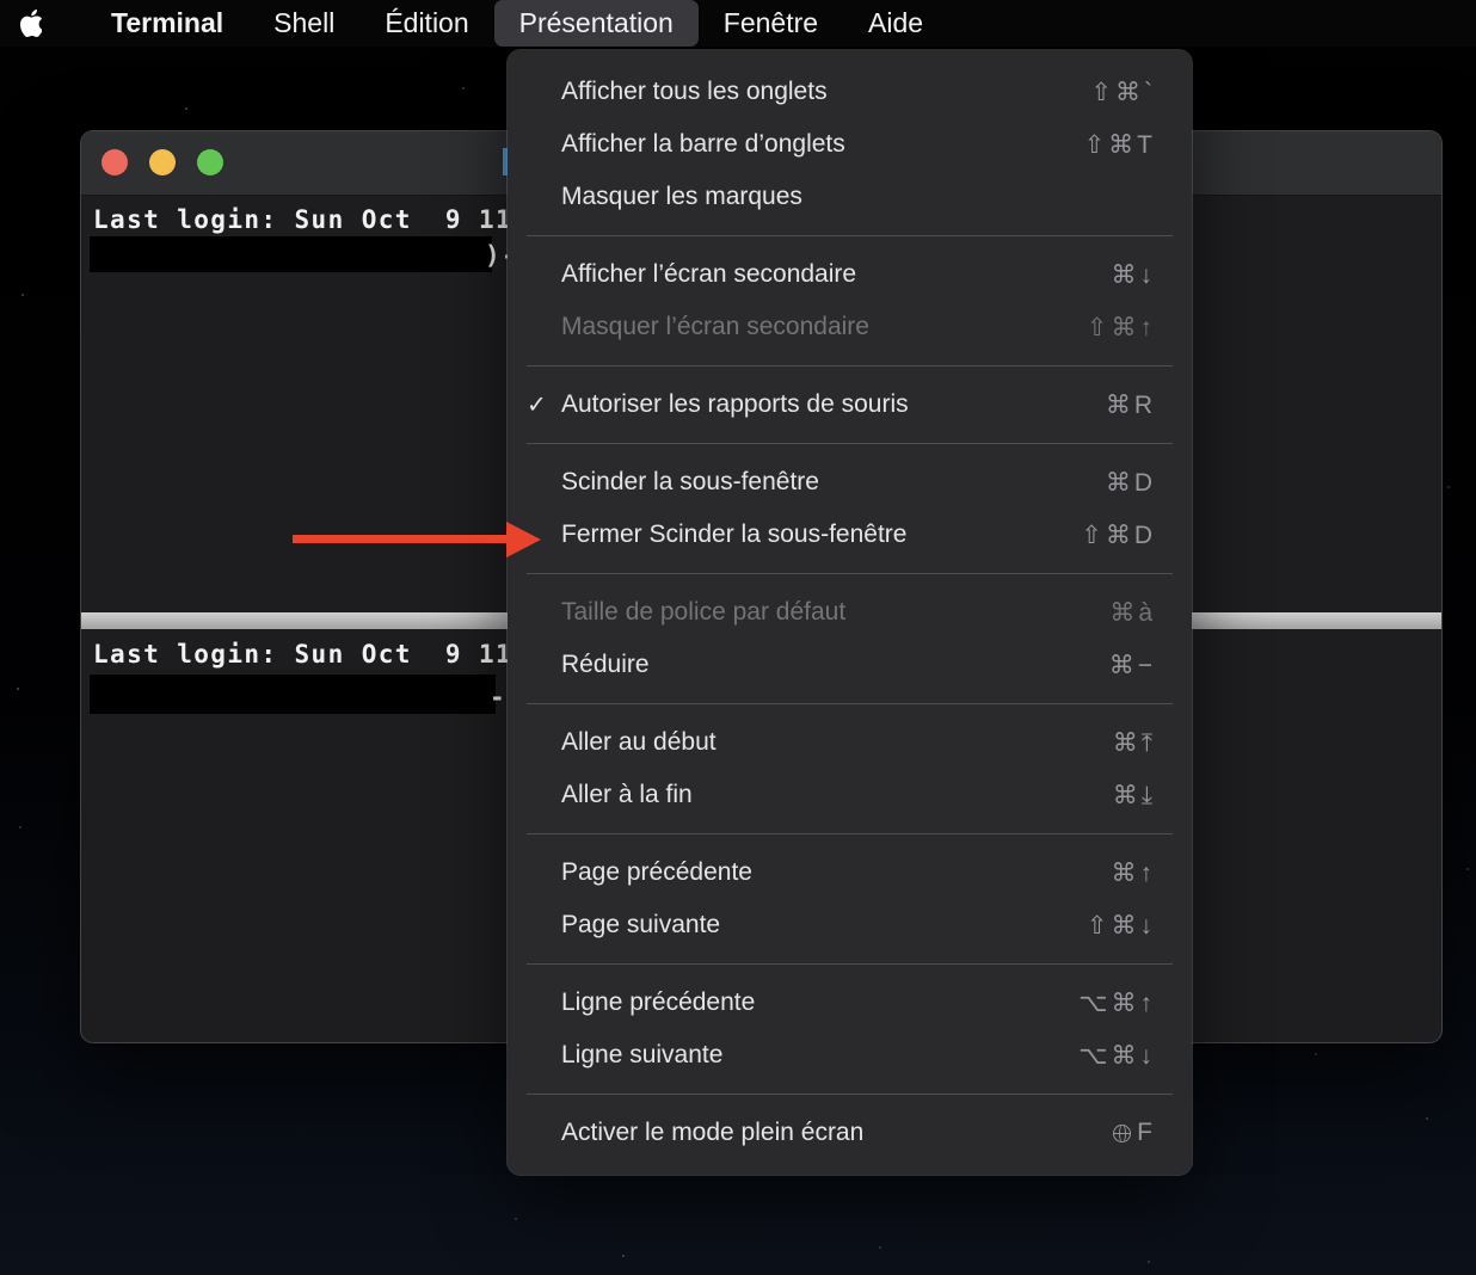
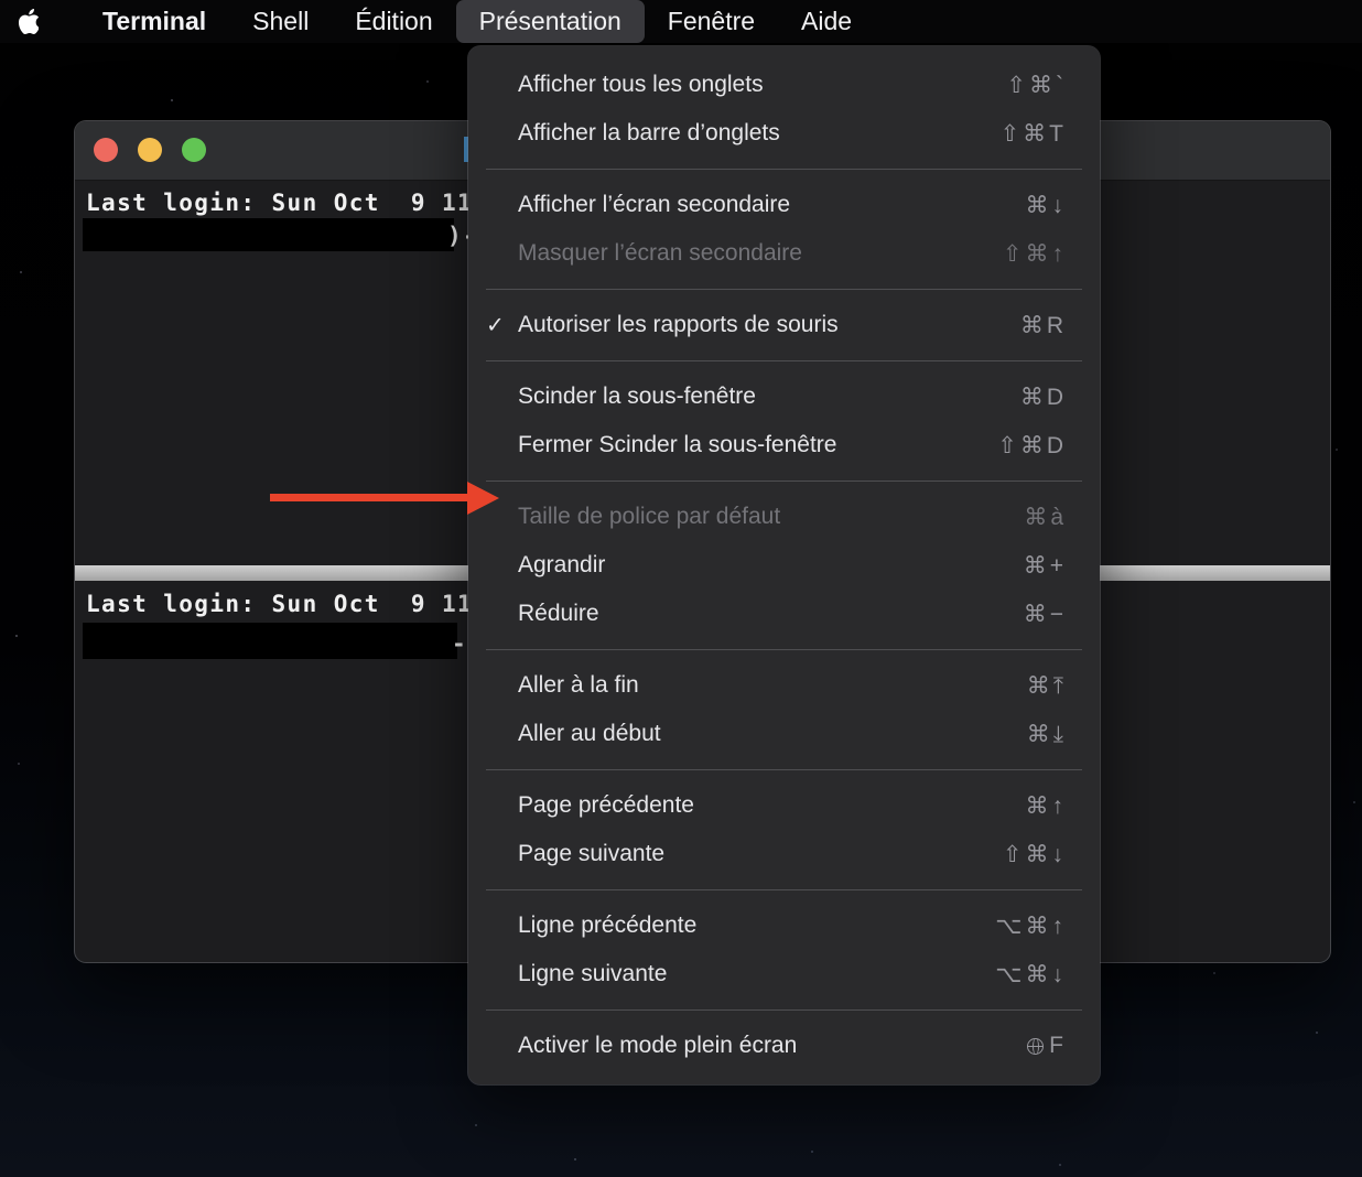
  Terminal
  Shell
  Édition
  Présentation
  Fenêtre
  Aide
  Last login: Sun Oct 9 11
  Last login: Sun Oct 9 11
  -
  Afficher tous les onglets
  ⇧⌘`
  Afficher la barre d’onglets
  ⇧⌘T
- Masquer les marques
  Afficher l’écran secondaire
  ⌘↓
  Masquer l’écran secondaire
  ⇧⌘↑
  ✓
  Autoriser les rapports de souris
  ⌘R
  Scinder la sous-fenêtre
  ⌘D
  Fermer Scinder la sous-fenêtre
  ⇧⌘D
  Taille de police par défaut
  ⌘à
+ Agrandir
+ ⌘+
  Réduire
  ⌘−
- Aller au début
+ Aller à la fin
  ⌘⤒
- Aller à la fin
+ Aller au début
  ⌘⤓
  Page précédente
  ⌘↑
  Page suivante
  ⇧⌘↓
  Ligne précédente
  ⌥⌘↑
  Ligne suivante
  ⌥⌘↓
  Activer le mode plein écran
  F
